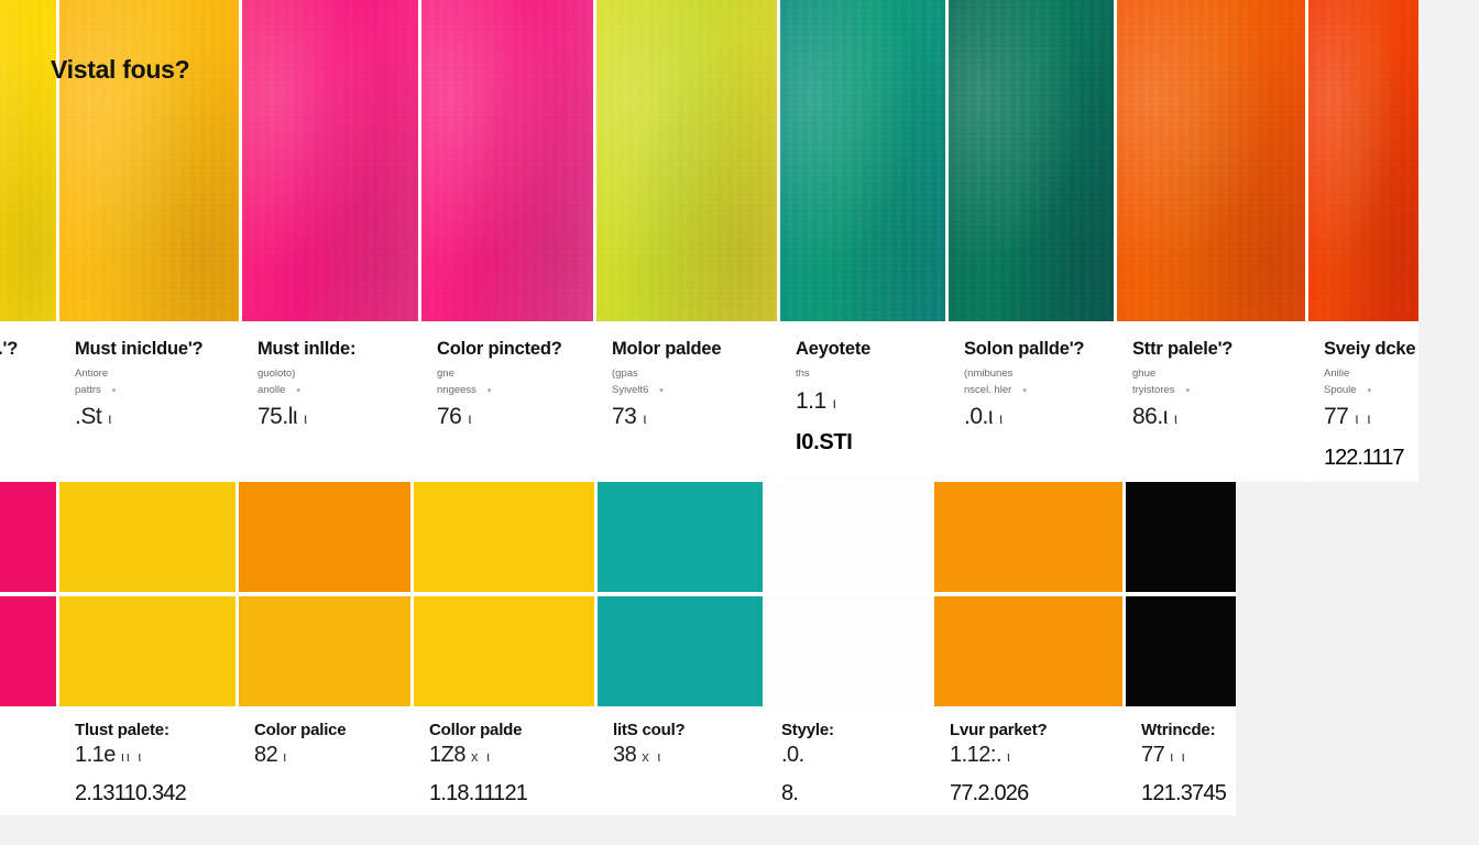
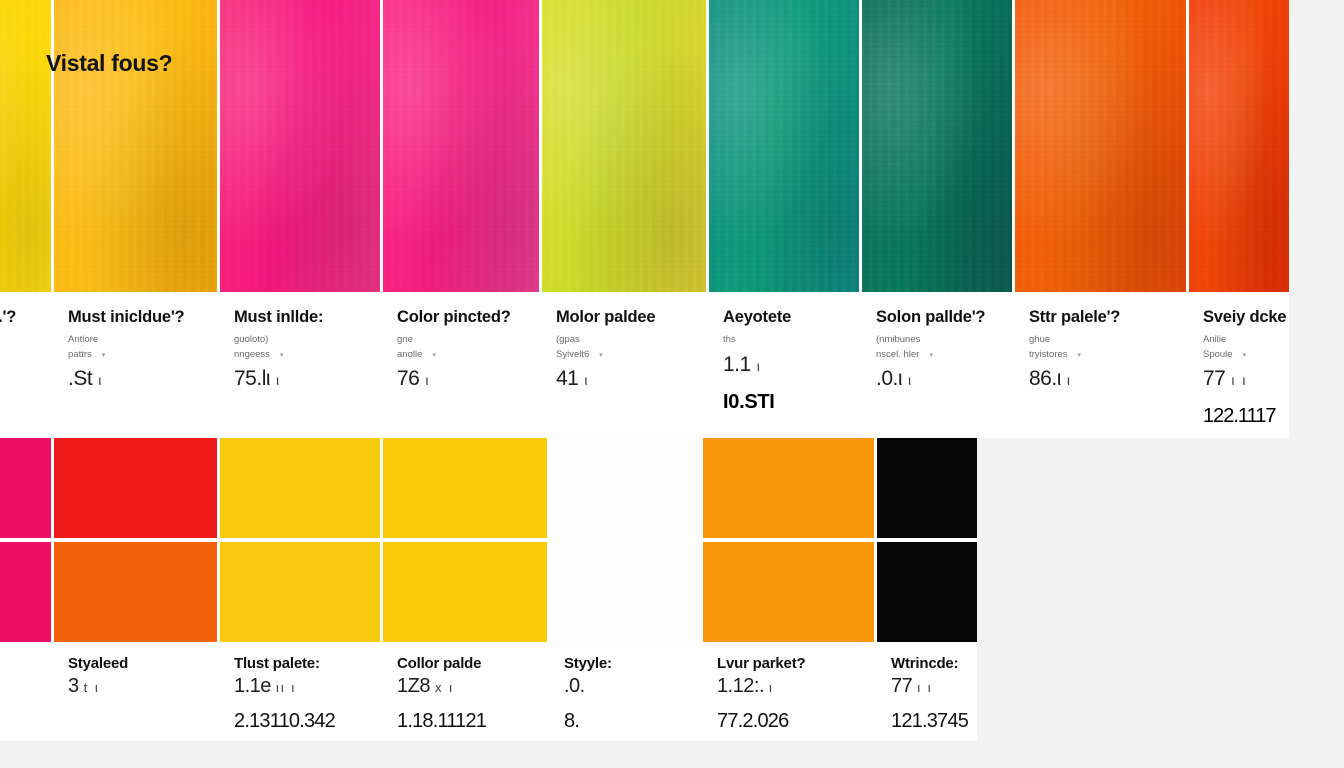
  Must inicldue'?
  Antiore
  pattrs
  .St ι
  Must inllde:
  guoloto)
- anolle
+ nngeess
  75.lι ι
  Color pincted?
  gne
- nngeess
+ anolle
  76 ι
  Molor paldee
  (gpas
  Syivelt6
- 73 ι
+ 41 ι
  Aeyotete
  ths
  1.1 ι
  I0.STI
  Solon pallde'?
  (nmibunes
  nscel. hler
  .0.ι ι
  Sttr palele'?
  ghue
  tryistores
  86.ι ι
  Sveiy dcke
  Anilie
  Spoule
  77 ι ι
  122.1117
+ Styaleed
+ 3 t ι
  Tlust palete:
  1.1е ιι ι
  2.13110.342
- Color palice
- 82 ι
  Collor palde
  1Z8 x ι
  1.18.11121
- litS coul?
- 38 x ι
  Styyle:
  .0.
  8.
  Lvur parket?
  1.12:. ι
  77.2.026
  Wtrincde:
  77 ι ι
  121.3745
  Vistal fous?
